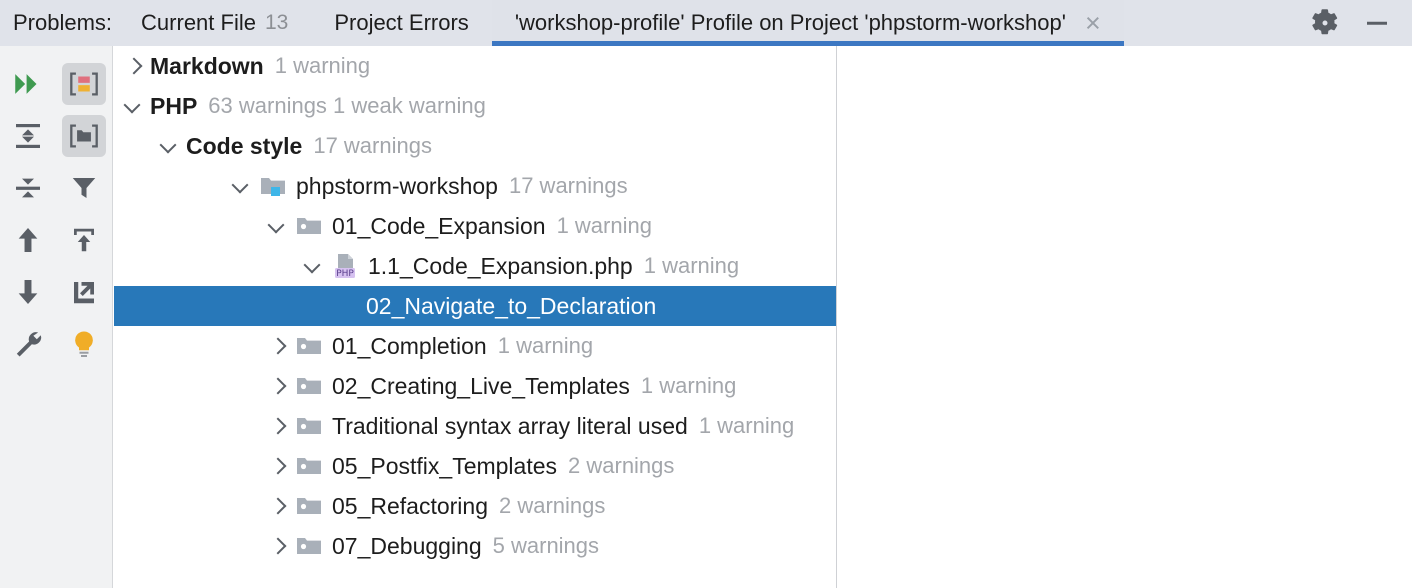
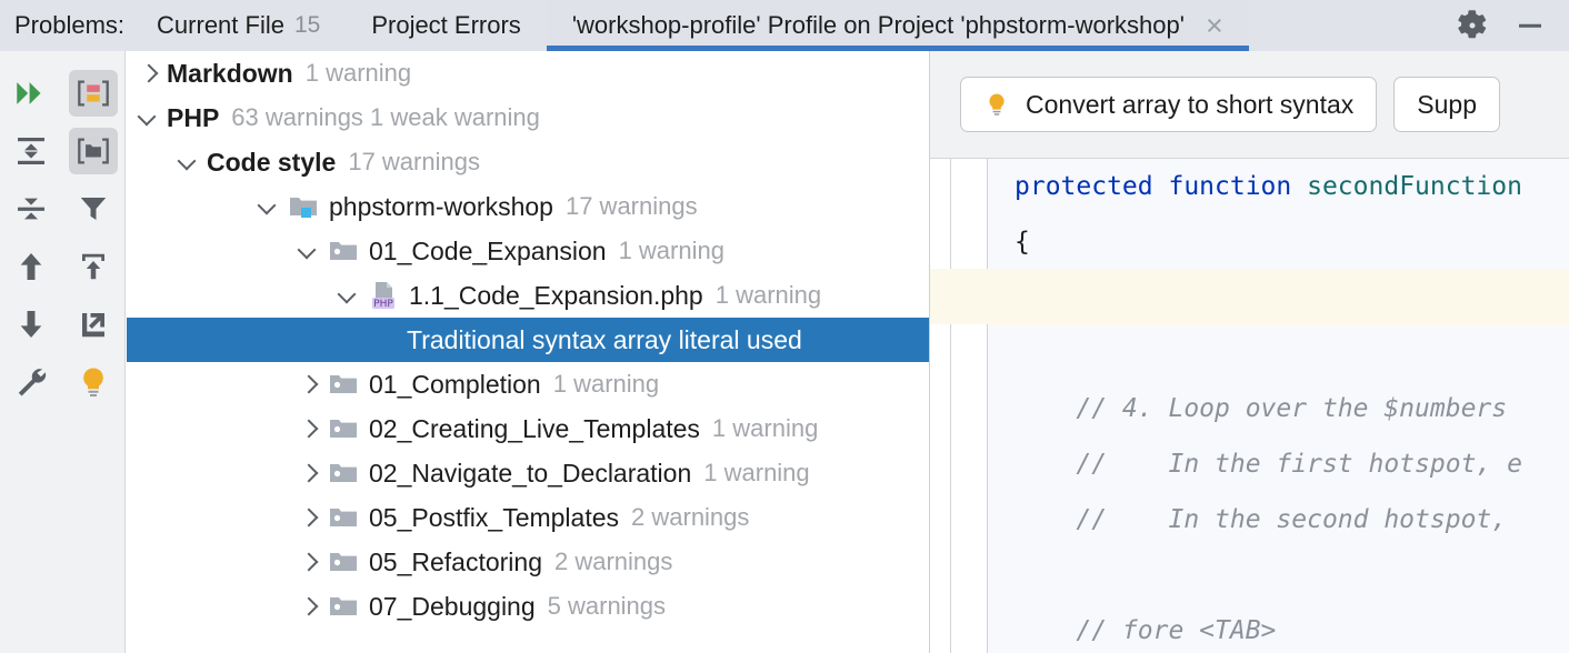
  Problems:
  Current File
- 13
+ 15
  Project Errors
  'workshop-profile' Profile on Project 'phpstorm-workshop'
  ×
  Markdown
  1 warning
  PHP
  63 warnings 1 weak warning
  Code style
  17 warnings
  phpstorm-workshop
  17 warnings
  01_Code_Expansion
  1 warning
  PHP
  1.1_Code_Expansion.php
  1 warning
- 02_Navigate_to_Declaration
+ Traditional syntax array literal used
  01_Completion
  1 warning
  02_Creating_Live_Templates
  1 warning
- Traditional syntax array literal used
+ 02_Navigate_to_Declaration
  1 warning
  05_Postfix_Templates
  2 warnings
  05_Refactoring
  2 warnings
  07_Debugging
  5 warnings
+ Convert array to short syntax
+ Supp
+ protected function secondFunction
+ {
+ // 4. Loop over the $numbers
+ // In the first hotspot, e
+ // In the second hotspot,
+ // fore <TAB>
